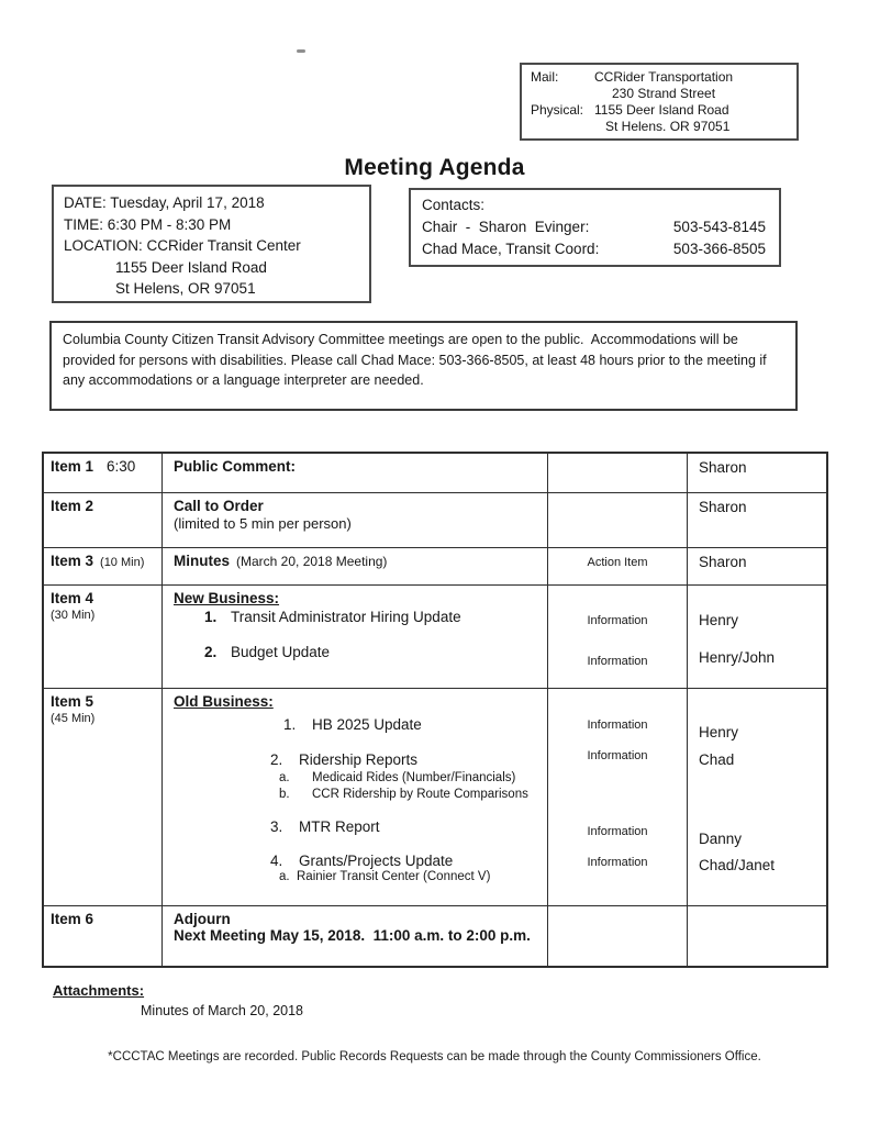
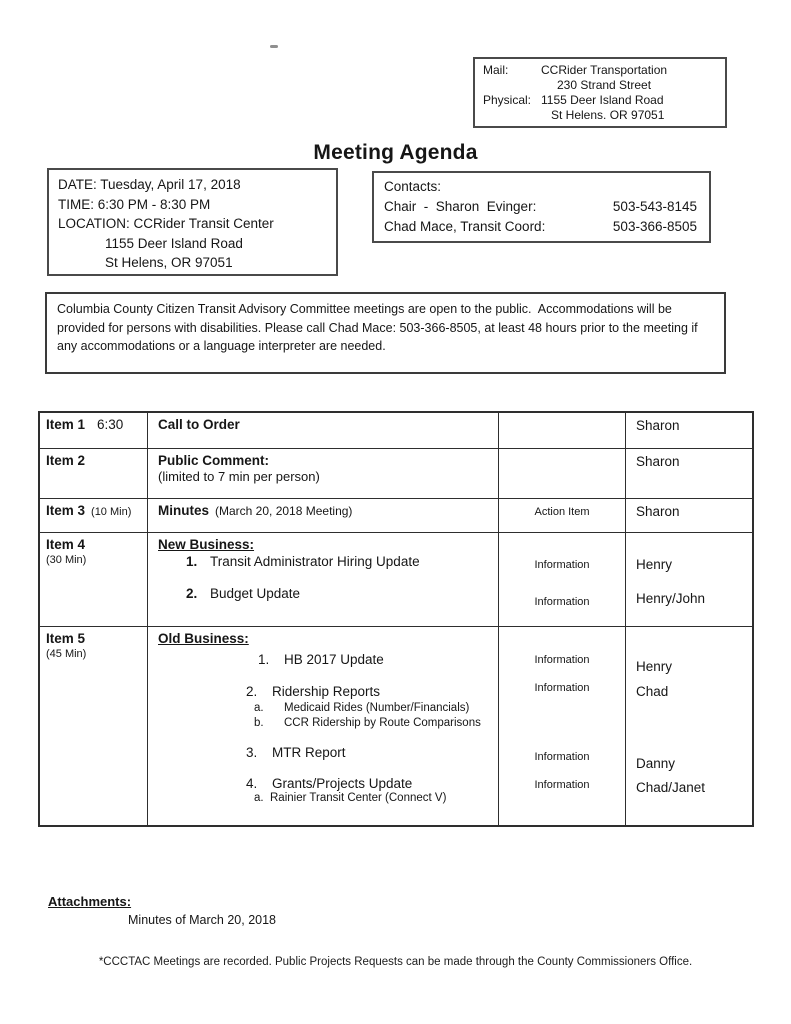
  Mail:
  CCRider Transportation
  230 Strand Street
  Physical:
  1155 Deer Island Road
  St Helens. OR 97051
  Meeting Agenda
  DATE: Tuesday, April 17, 2018
  TIME: 6:30 PM - 8:30 PM
  LOCATION: CCRider Transit Center
  1155 Deer Island Road
  St Helens, OR 97051
  Contacts:
  Chair - Sharon Evinger:
  503-543-8145
  Chad Mace, Transit Coord:
  503-366-8505
  Columbia County Citizen Transit Advisory Committee meetings are open to the public. Accommodations will be provided for persons with disabilities. Please call Chad Mace: 503-366-8505, at least 48 hours prior to the meeting if any accommodations or a language interpreter are needed.
  Item 1 6:30
- Public Comment:
+ Call to Order
  Sharon
  Item 2
- Call to Order
+ Public Comment:
- (limited to 5 min per person)
+ (limited to 7 min per person)
  Sharon
  Item 3 (10 Min)
  Minutes (March 20, 2018 Meeting)
  Action Item
  Sharon
  Item 4
  (30 Min)
  New Business:
  1.
  Transit Administrator Hiring Update
  2.
  Budget Update
  Information
  Information
  Henry
  Henry/John
  Item 5
  (45 Min)
  Old Business:
  1.
- HB 2025 Update
+ HB 2017 Update
  2.
  Ridership Reports
  a.
  Medicaid Rides (Number/Financials)
  b.
  CCR Ridership by Route Comparisons
  3.
  MTR Report
  4.
  Grants/Projects Update
  a.
  Rainier Transit Center (Connect V)
  Information
  Information
  Information
  Information
  Henry
  Chad
  Danny
  Chad/Janet
- Item 6
- Adjourn
- Next Meeting May 15, 2018. 11:00 a.m. to 2:00 p.m.
  Attachments:
  Minutes of March 20, 2018
- *CCCTAC Meetings are recorded. Public Records Requests can be made through the County Commissioners Office.
+ *CCCTAC Meetings are recorded. Public Projects Requests can be made through the County Commissioners Office.
